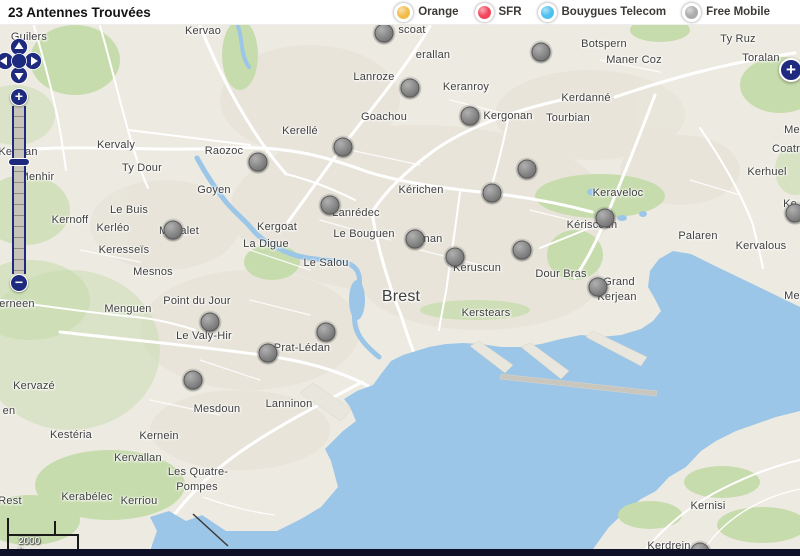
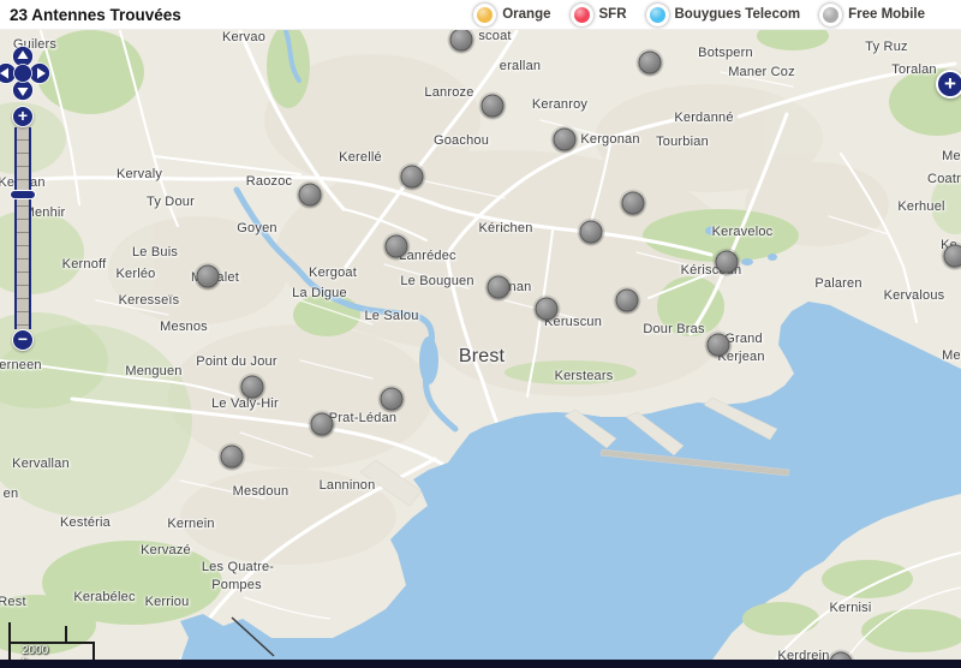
  Guilers
  Kervao
  scoat
  erallan
  Botspern
  Maner Coz
  Ty Ruz
  Toralan
  Lanroze
  Keranroy
  Kerdanné
  Goachou
  Kergonan
  Tourbian
  Kerellé
  Kervaly
  Raozoc
  Ty Dour
  enhir
  Goyen
  Kérichen
  Keraveloc
  Kerhuel
  Coatr
  Me
  Kernoff
  Le Buis
  Kerléo
  Kergoat
  Lanrédec
  Le Bouguen
  nan
  La Digue
  Keresseïs
  Kériscn
  Mesnos
  Le Salou
  Keruscun
  Dour Bras
  Palaren
  Kervalous
  Grand
  Kerjean
  Me
  Brest
  Kerstears
  Point du Jour
  Menguen
  erneen
  Le Valy-Hir
  Prat-Lédan
- Kervazé
+ Kervallan
  Mesdoun
  Lanninon
  en
  Kestéria
  Kernein
- Kervallan
+ Kervazé
  Les Quatre-
  Pompes
  Rest
  Kerabélec
  Kerriou
  Kernisi
  Kerdrein
  +
  −
  +
  23 Antennes Trouvées
  Orange
  SFR
  Bouygues Telecom
  Free Mobile
